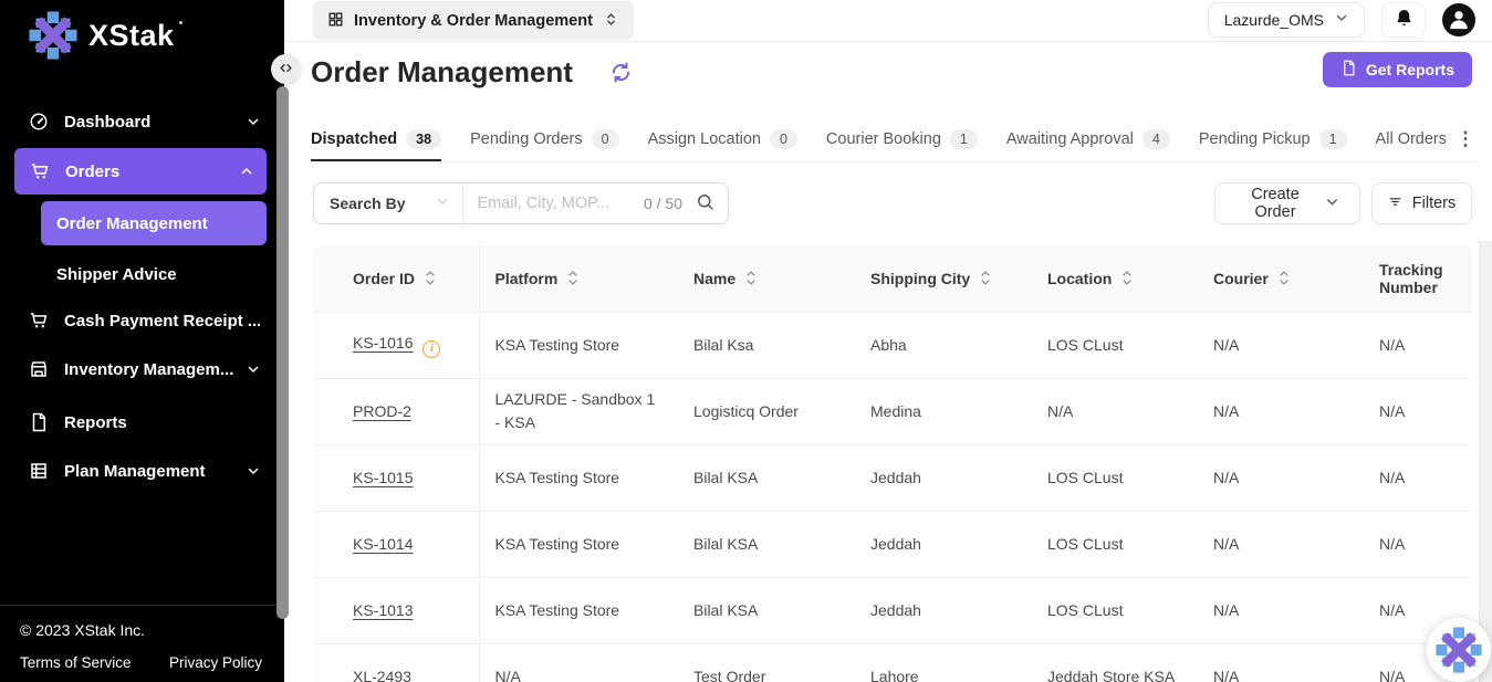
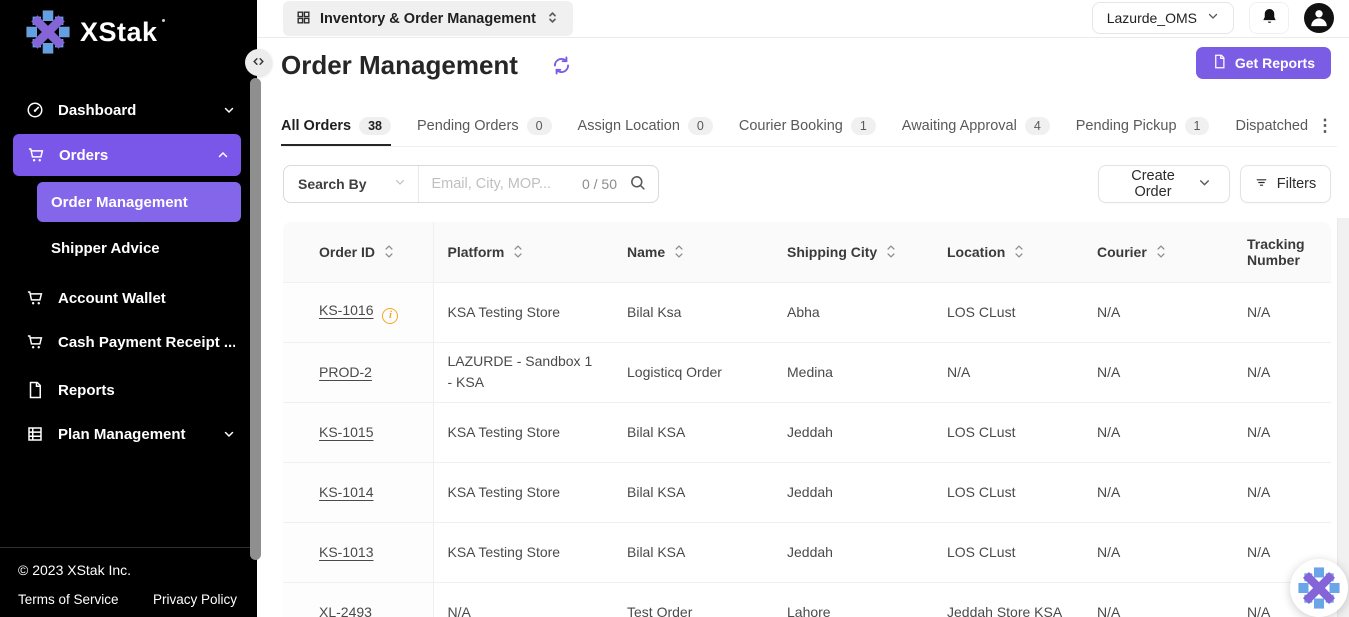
  XStak
  Dashboard
  Orders
  Order Management
  Shipper Advice
+ Account Wallet
  Cash Payment Receipt ...
- Inventory Managem...
  Reports
  Plan Management
  © 2023 XStak Inc.
  Terms of Service
  Privacy Policy
  Inventory & Order Management
  Lazurde_OMS
  Order Management
  Get Reports
- Dispatched
+ All Orders
  38
  Pending Orders
  0
  Assign Location
  0
  Courier Booking
  1
  Awaiting Approval
  4
  Pending Pickup
  1
- All Orders
+ Dispatched
  ⋮
  Search By
  Email, City, MOP...
  0 / 50
  Create Order
  Filters
  Order ID	Platform	Name	Shipping City	Location	Courier	Tracking Number
  KS-1016 i	KSA Testing Store	Bilal Ksa	Abha	LOS CLust	N/A	N/A
  PROD-2	LAZURDE - Sandbox 1 - KSA	Logisticq Order	Medina	N/A	N/A	N/A
  KS-1015	KSA Testing Store	Bilal KSA	Jeddah	LOS CLust	N/A	N/A
  KS-1014	KSA Testing Store	Bilal KSA	Jeddah	LOS CLust	N/A	N/A
  KS-1013	KSA Testing Store	Bilal KSA	Jeddah	LOS CLust	N/A	N/A
  XL-2493	N/A	Test Order	Lahore	Jeddah Store KSA	N/A	N/A
